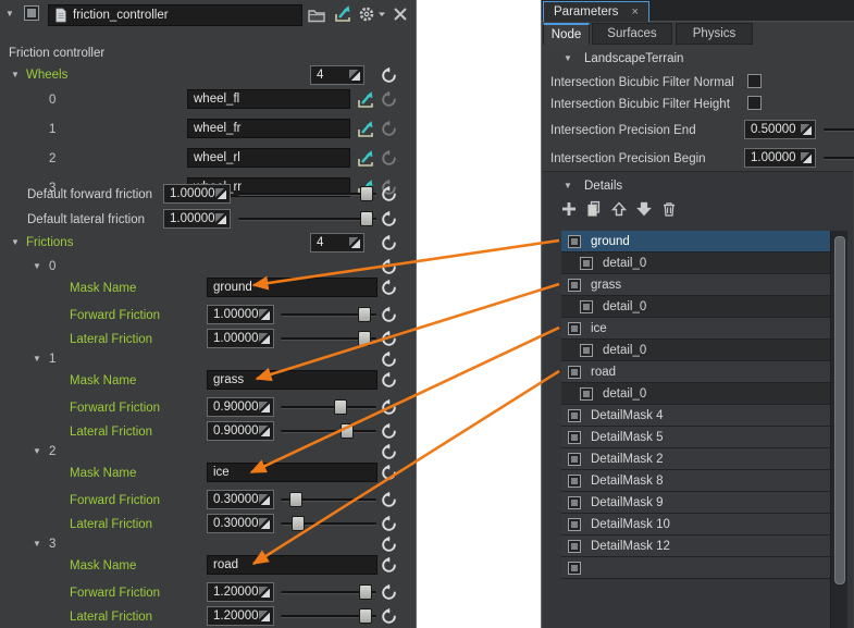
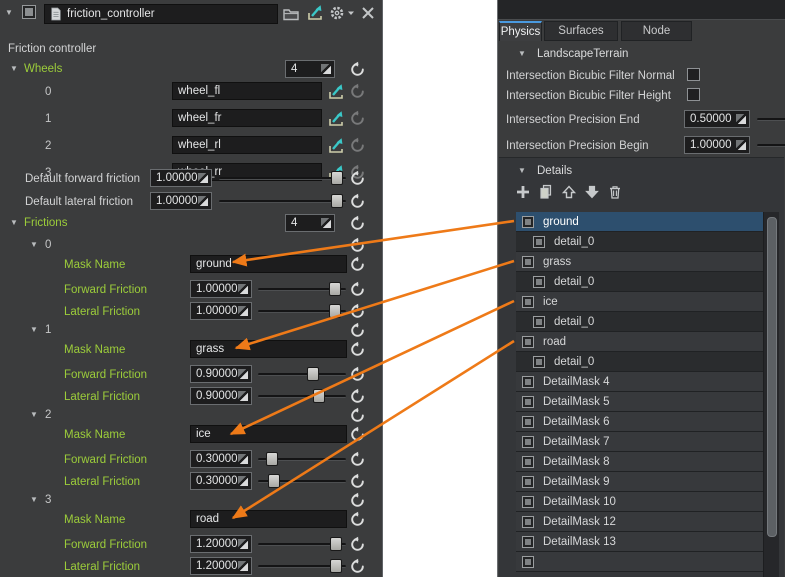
  ▼
  friction_controller
  Friction controller
  ▼
  Wheels
  4
  0
  wheel_fl
  1
  wheel_fr
  2
  wheel_rl
  3
  Default forward friction
  1.00000
  Default lateral friction
  1.00000
  ▼
  Frictions
  4
  ▼
  0
  Mask Name
  ground
  Forward Friction
  1.00000
  Lateral Friction
  1.00000
  ▼
  1
  Mask Name
  grass
  Forward Friction
  0.90000
  Lateral Friction
  0.90000
  ▼
  2
  Mask Name
  ice
  Forward Friction
  0.30000
  Lateral Friction
  0.30000
  ▼
  3
  Mask Name
  road
  Forward Friction
  1.20000
  Lateral Friction
  1.20000
- Parameters
- ×
- Node
+ Physics
  Surfaces
- Physics
+ Node
  ▼
  LandscapeTerrain
  Intersection Bicubic Filter Normal
  Intersection Bicubic Filter Height
  Intersection Precision End
  0.50000
  Intersection Precision Begin
  1.00000
  ▼
  Details
  ground
  detail_0
  grass
  detail_0
  ice
  detail_0
  road
  detail_0
  DetailMask 4
  DetailMask 5
- DetailMask 2
+ DetailMask 6
+ DetailMask 7
  DetailMask 8
  DetailMask 9
  DetailMask 10
  DetailMask 12
+ DetailMask 13
